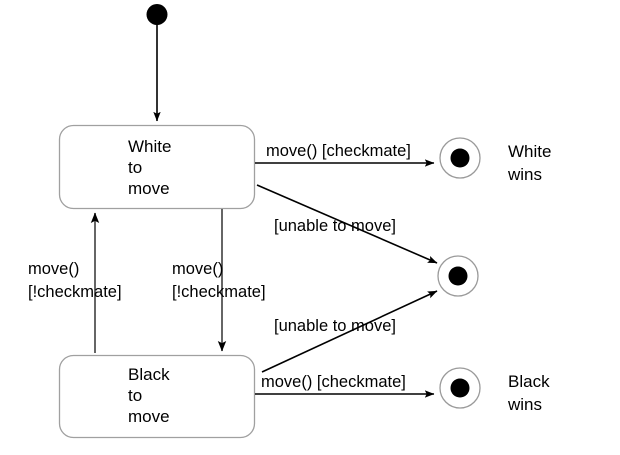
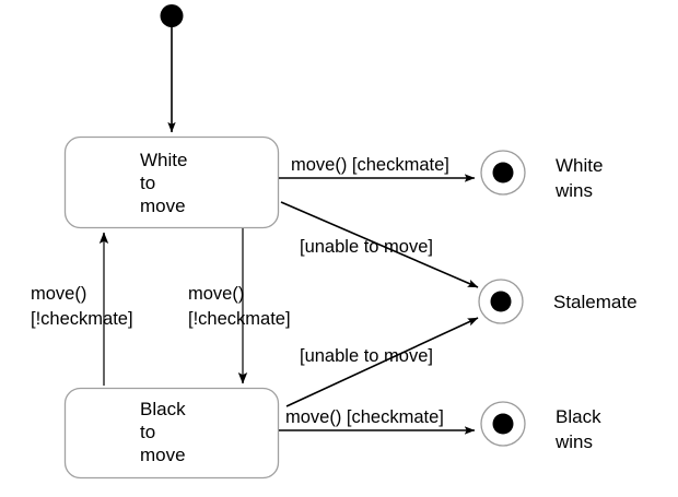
  White
  to
  move
  Black
  to
  move
  move() [checkmate]
  [unable to move]
  move()
  [!checkmate]
  move()
  [!checkmate]
  [unable to move]
  move() [checkmate]
  White
  wins
+ Stalemate
  Black
  wins
